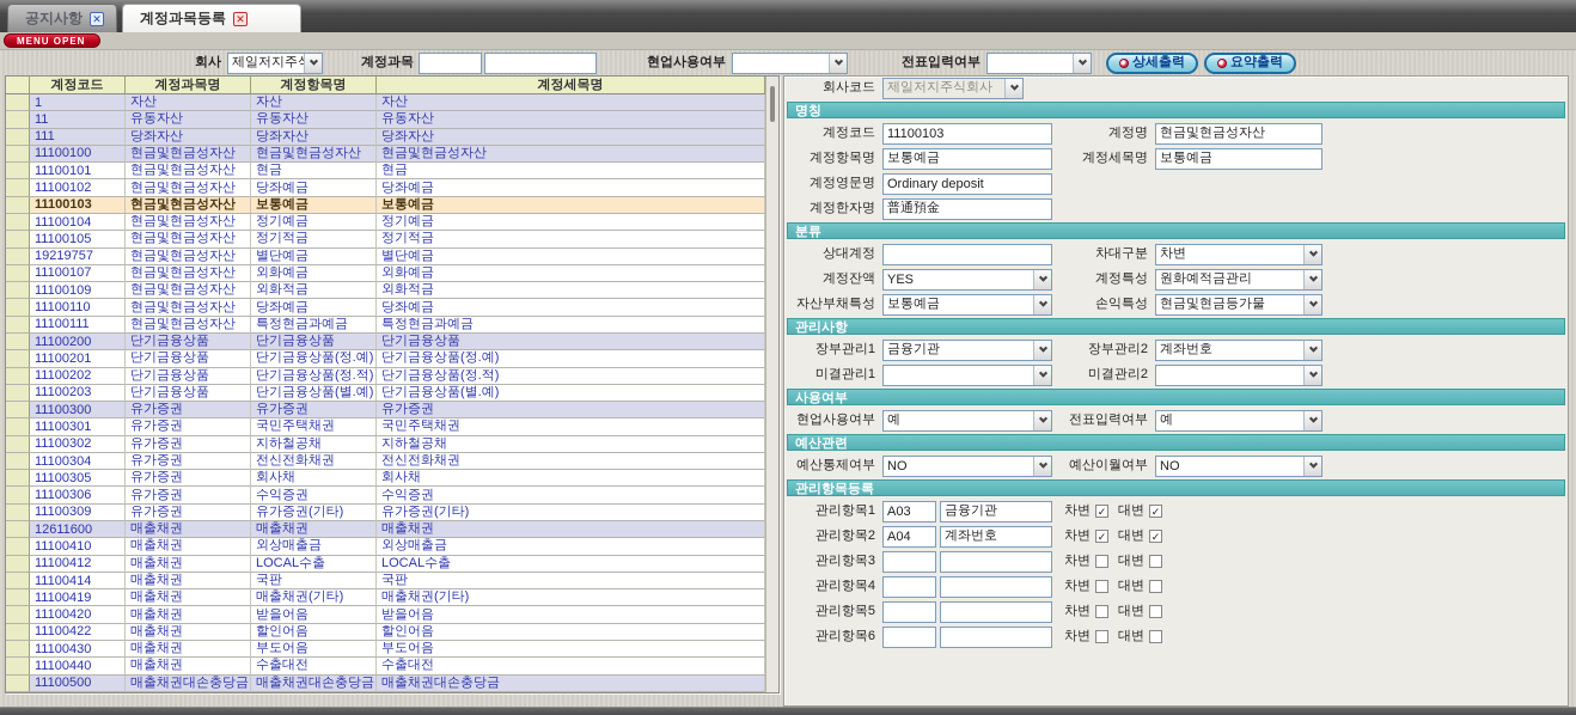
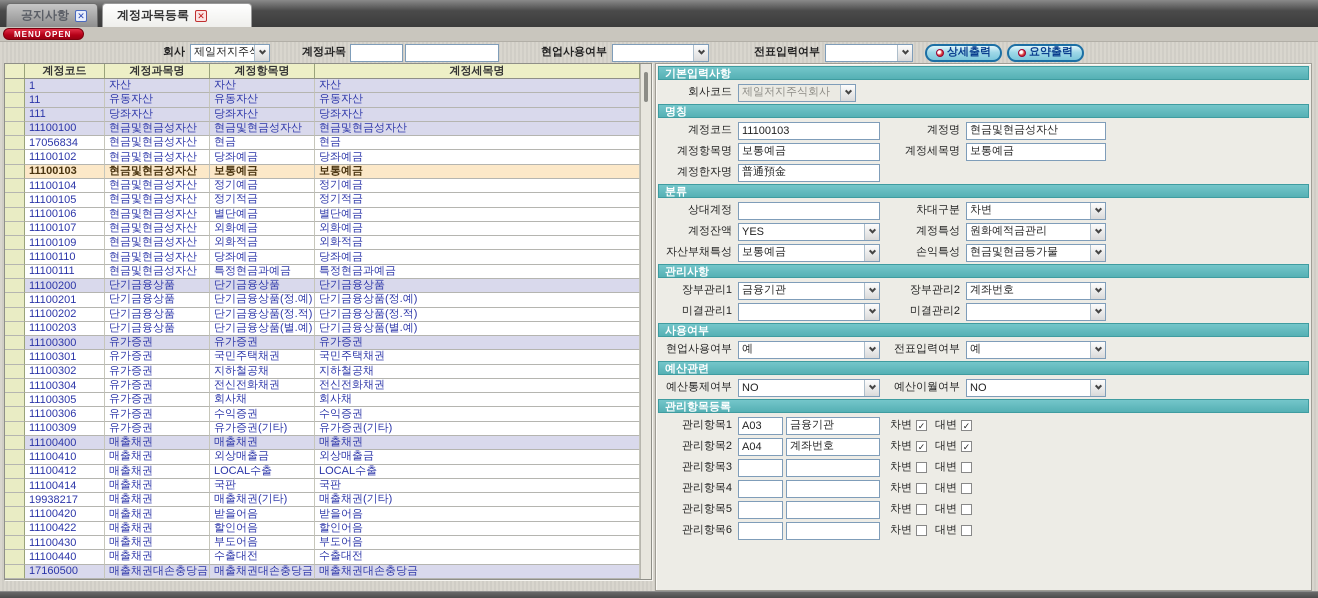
  공지사항
  ✕
  계정과목등록
  ✕
  MENU OPEN
  회사
  계정과목
  현업사용여부
  전표입력여부
  상세출력
  요약출력
  계정코드
  계정과목명
  계정항목명
  계정세목명
  1
  자산
  자산
  자산
  11
  유동자산
  유동자산
  유동자산
  111
  당좌자산
  당좌자산
  당좌자산
  11100100
  현금및현금성자산
  현금및현금성자산
  현금및현금성자산
- 11100101
+ 17056834
  현금및현금성자산
  현금
  현금
  11100102
  현금및현금성자산
  당좌예금
  당좌예금
  11100103
  현금및현금성자산
  보통예금
  보통예금
  11100104
  현금및현금성자산
  정기예금
  정기예금
  11100105
  현금및현금성자산
  정기적금
  정기적금
- 19219757
+ 11100106
  현금및현금성자산
  별단예금
  별단예금
  11100107
  현금및현금성자산
  외화예금
  외화예금
  11100109
  현금및현금성자산
  외화적금
  외화적금
  11100110
  현금및현금성자산
  당좌예금
  당좌예금
  11100111
  현금및현금성자산
  특정현금과예금
  특정현금과예금
  11100200
  단기금융상품
  단기금융상품
  단기금융상품
  11100201
  단기금융상품
  단기금융상품(정.예)
  단기금융상품(정.예)
  11100202
  단기금융상품
  단기금융상품(정.적)
  단기금융상품(정.적)
  11100203
  단기금융상품
  단기금융상품(별.예)
  단기금융상품(별.예)
  11100300
  유가증권
  유가증권
  유가증권
  11100301
  유가증권
  국민주택채권
  국민주택채권
  11100302
  유가증권
  지하철공채
  지하철공채
  11100304
  유가증권
  전신전화채권
  전신전화채권
  11100305
  유가증권
  회사채
  회사채
  11100306
  유가증권
  수익증권
  수익증권
  11100309
  유가증권
  유가증권(기타)
  유가증권(기타)
- 12611600
+ 11100400
  매출채권
  매출채권
  매출채권
  11100410
  매출채권
  외상매출금
  외상매출금
  11100412
  매출채권
  LOCAL수출
  LOCAL수출
  11100414
  매출채권
  국판
  국판
- 11100419
+ 19938217
  매출채권
  매출채권(기타)
  매출채권(기타)
  11100420
  매출채권
  받을어음
  받을어음
  11100422
  매출채권
  할인어음
  할인어음
  11100430
  매출채권
  부도어음
  부도어음
  11100440
  매출채권
  수출대전
  수출대전
- 11100500
+ 17160500
  매출채권대손충당금
  매출채권대손충당금
  매출채권대손충당금
+ 기본입력사항
  회사코드
  제일저지주식회사
  명칭
  계정코드
  11100103
  계정명
  현금및현금성자산
  계정항목명
  보통예금
  계정세목명
  보통예금
- 계정영문명
- Ordinary deposit
  계정한자명
  普通預金
  분류
  상대계정
  차대구분
  차변
  계정잔액
  YES
  계정특성
  원화예적금관리
  자산부채특성
  보통예금
  손익특성
  현금및현금등가물
  관리사항
  장부관리1
  금융기관
  장부관리2
  계좌번호
  미결관리1
  미결관리2
  사용여부
  현업사용여부
  예
  전표입력여부
  예
  예산관련
  예산통제여부
  NO
  예산이월여부
  NO
  관리항목등록
  관리항목1
  A03
  금융기관
  차변
  ✓
  대변
  ✓
  관리항목2
  A04
  계좌번호
  차변
  ✓
  대변
  ✓
  관리항목3
  차변
  대변
  관리항목4
  차변
  대변
  관리항목5
  차변
  대변
  관리항목6
  차변
  대변
